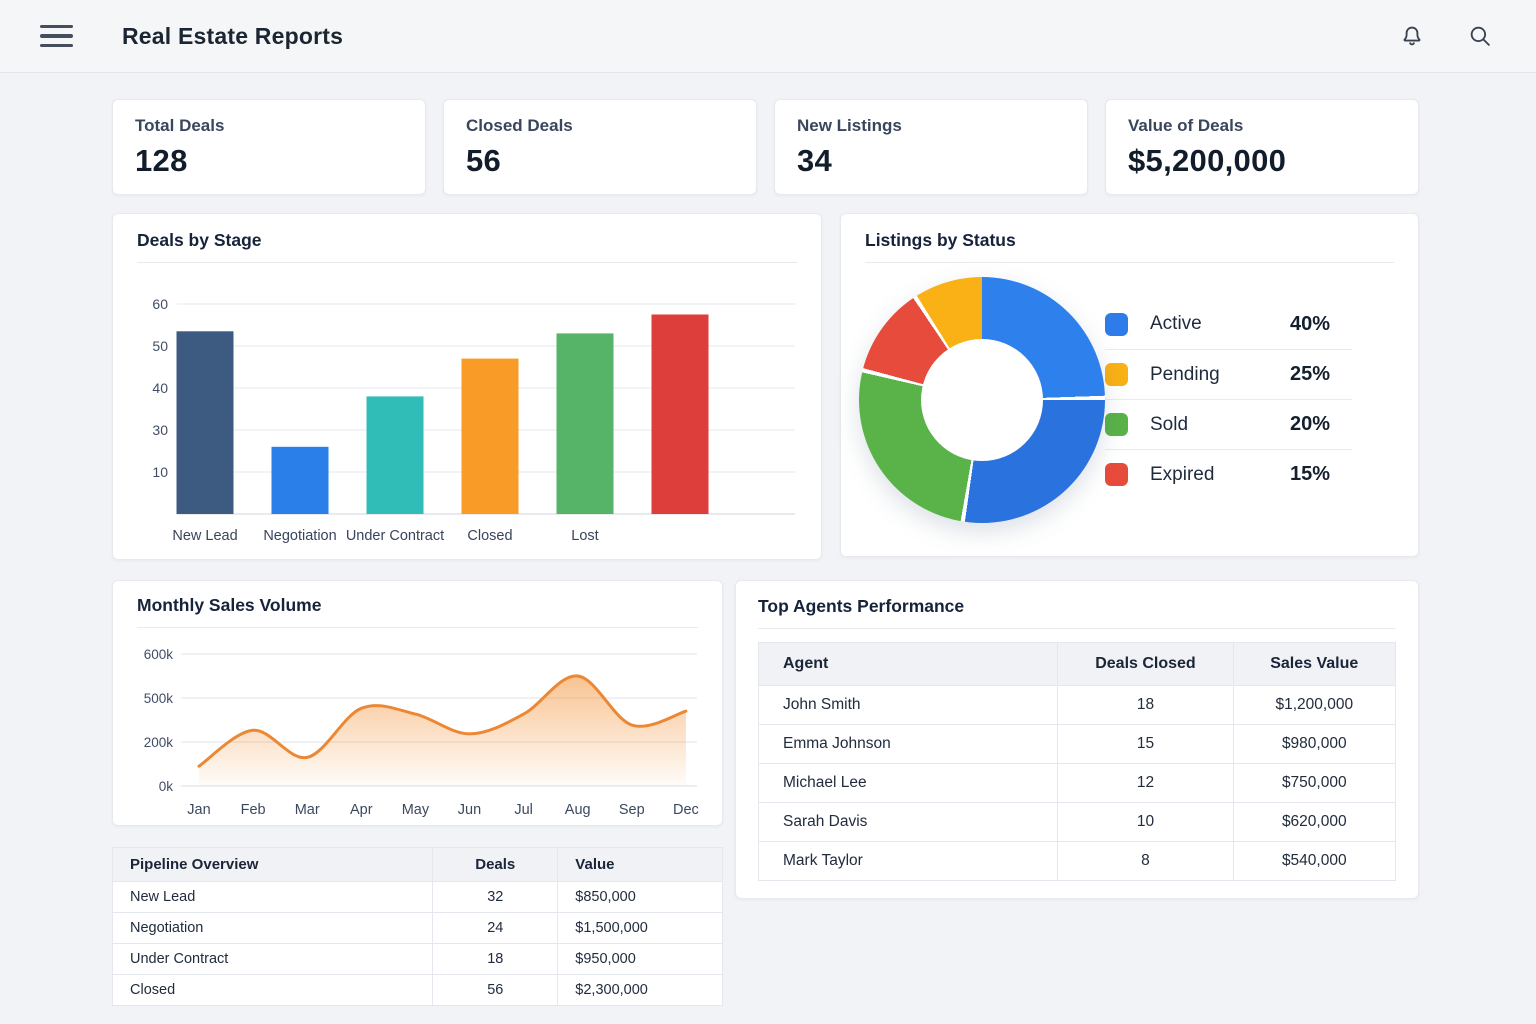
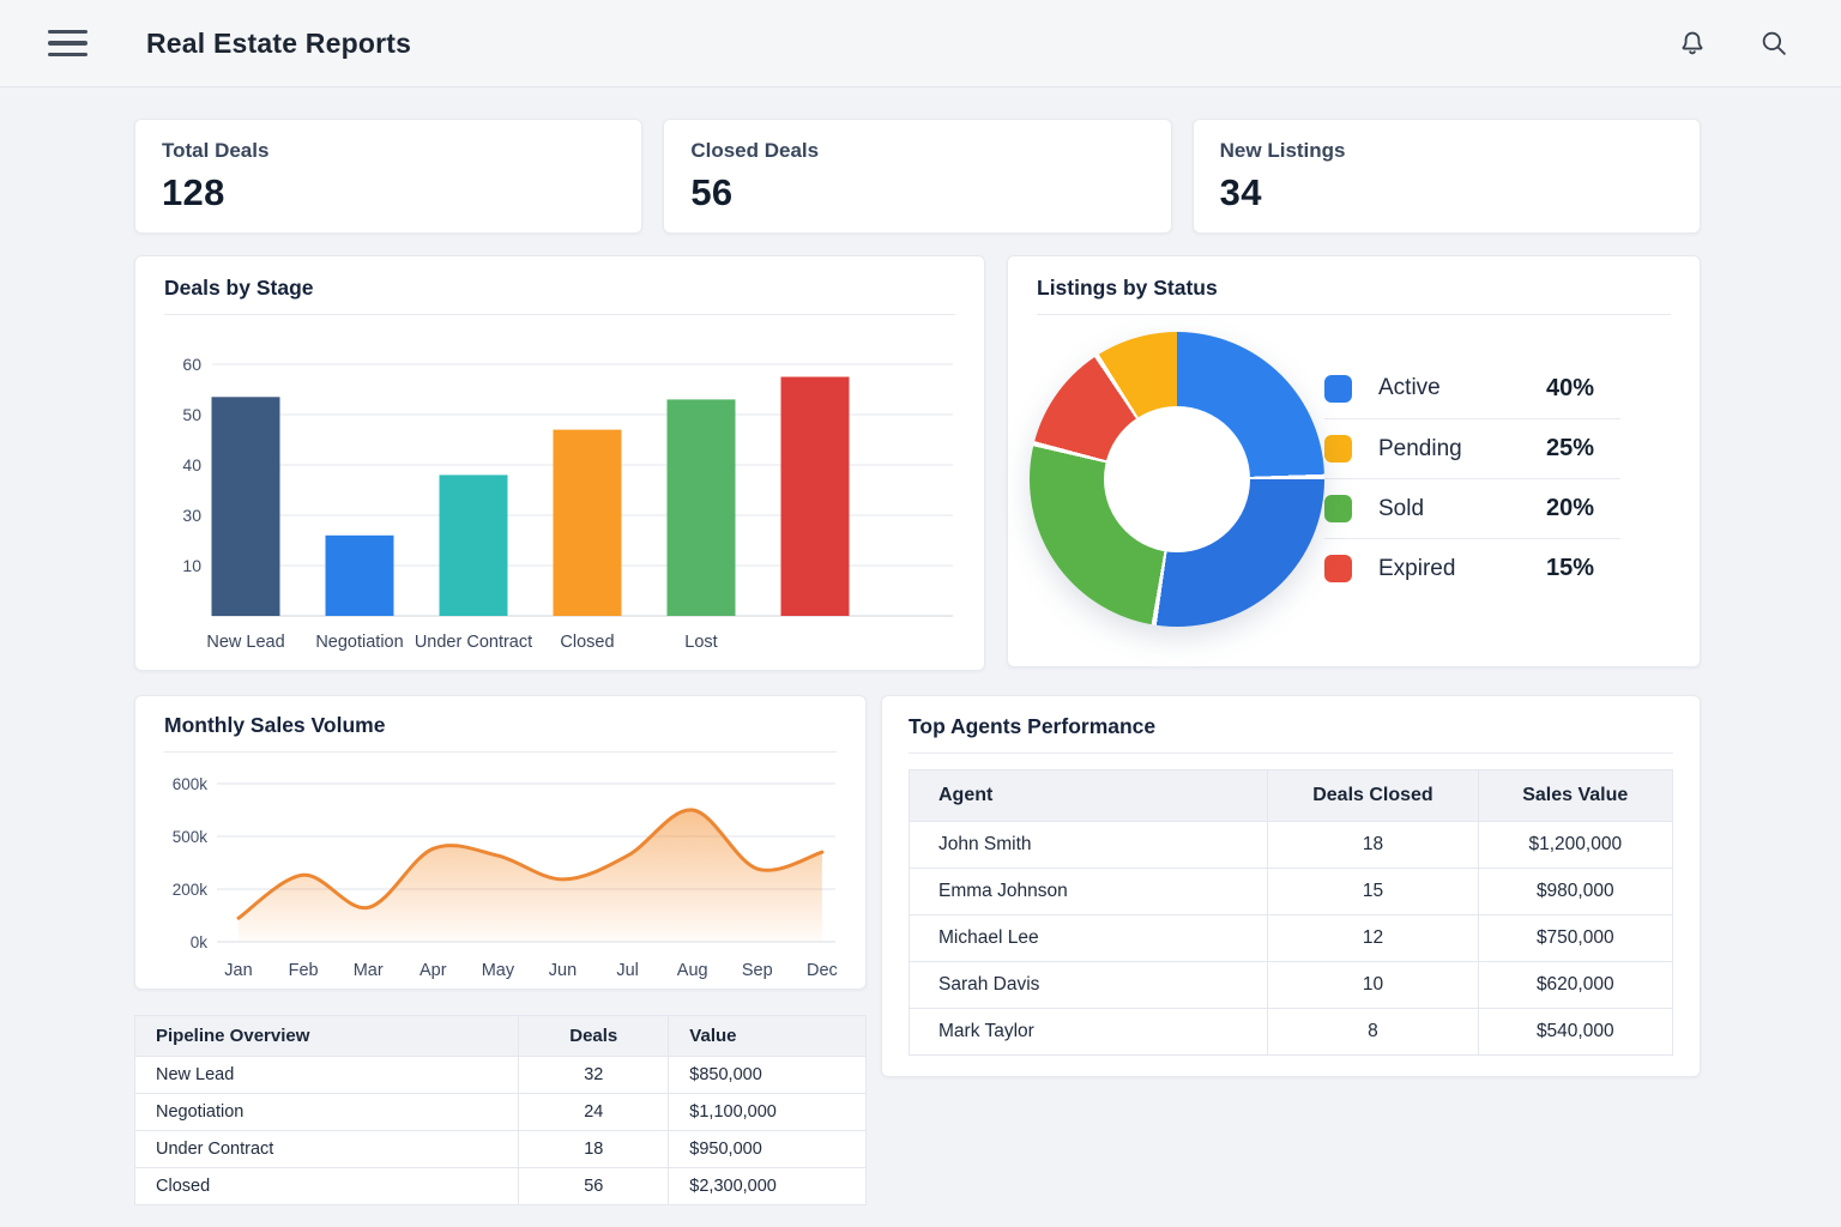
  Real Estate Reports
  Total Deals
  128
  Closed Deals
  56
  New Listings
  34
- Value of Deals
- $5,200,000
  Deals by Stage
  60
  50
  40
  30
  10
  New Lead
  Negotiation
  Under Contract
  Closed
  Lost
  Listings by Status
  Active
  40%
  Pending
  25%
  Sold
  20%
  Expired
  15%
  Monthly Sales Volume
  600k
  500k
  200k
  0k
  Jan
  Feb
  Mar
  Apr
  May
  Jun
  Jul
  Aug
  Sep
  Dec
  Pipeline Overview	Deals	Value
  New Lead	32	$850,000
- Negotiation	24	$1,500,000
+ Negotiation	24	$1,100,000
  Under Contract	18	$950,000
  Closed	56	$2,300,000
  Top Agents Performance
  Agent	Deals Closed	Sales Value
  John Smith	18	$1,200,000
  Emma Johnson	15	$980,000
  Michael Lee	12	$750,000
  Sarah Davis	10	$620,000
  Mark Taylor	8	$540,000
